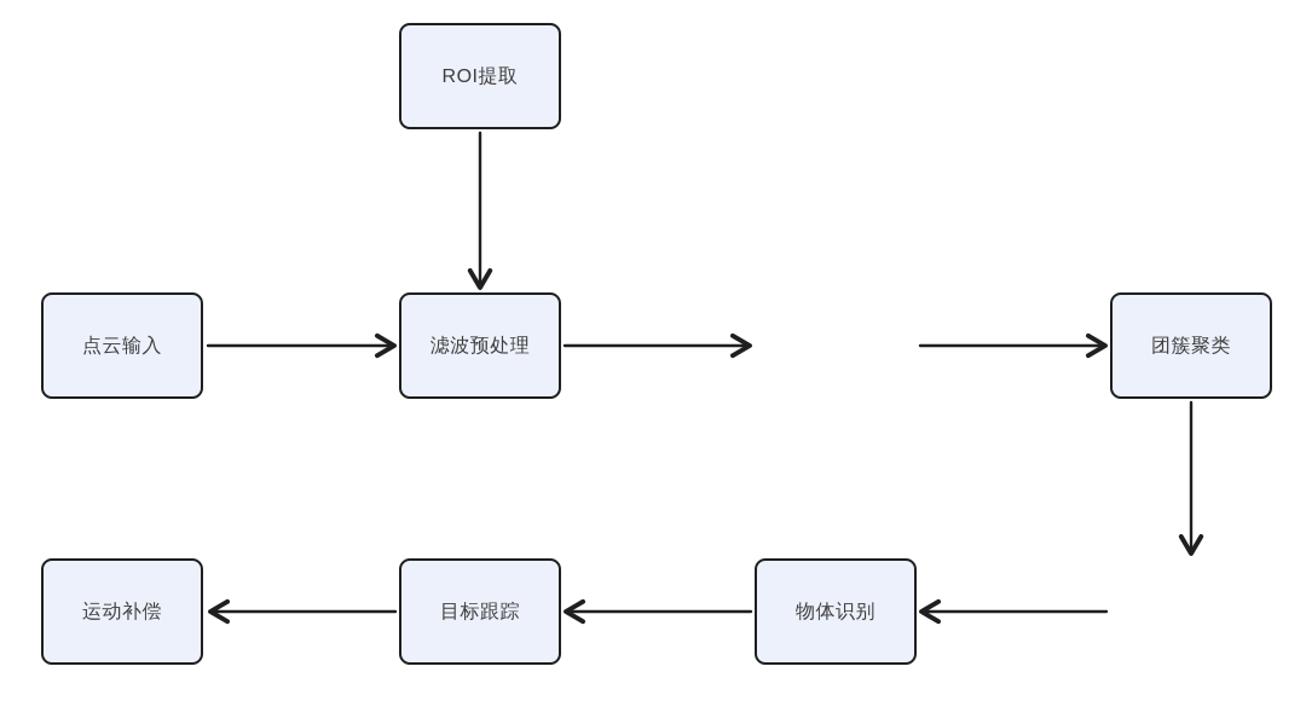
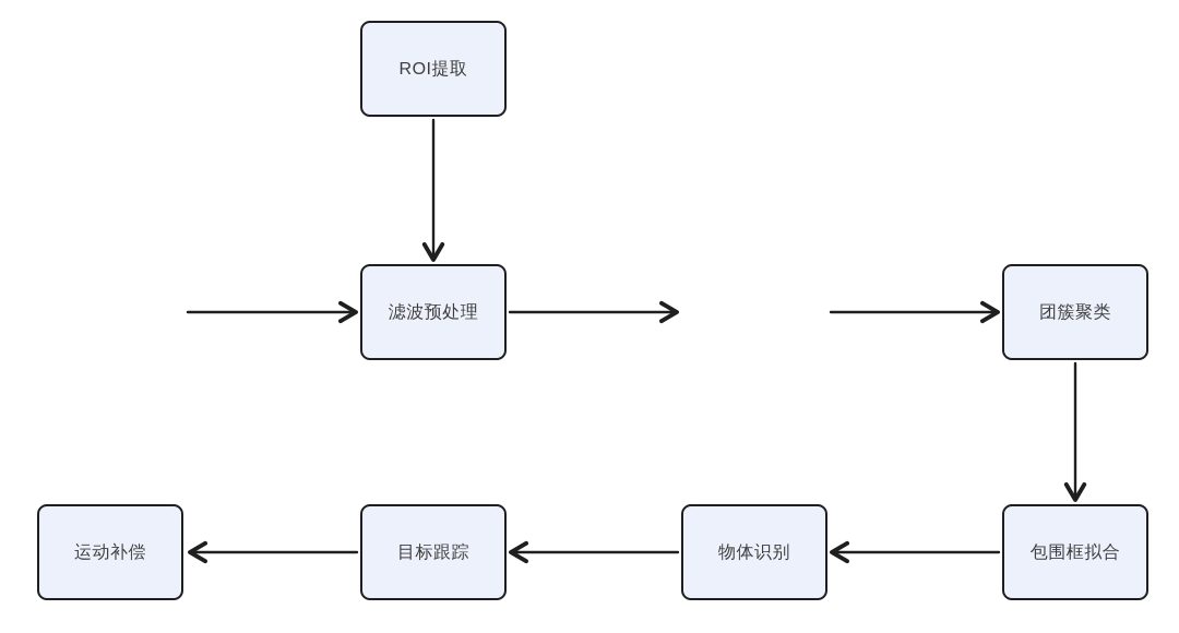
  ROI提取
- 点云输入
  滤波预处理
  团簇聚类
  运动补偿
  目标跟踪
  物体识别
+ 包围框拟合
